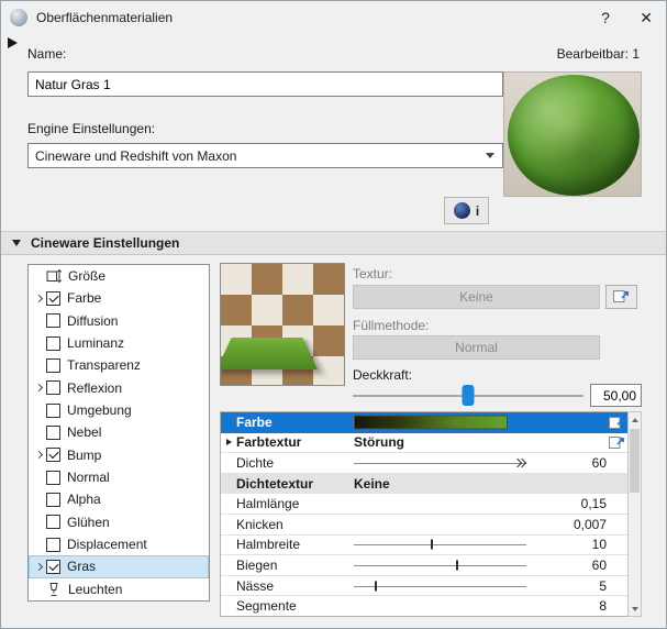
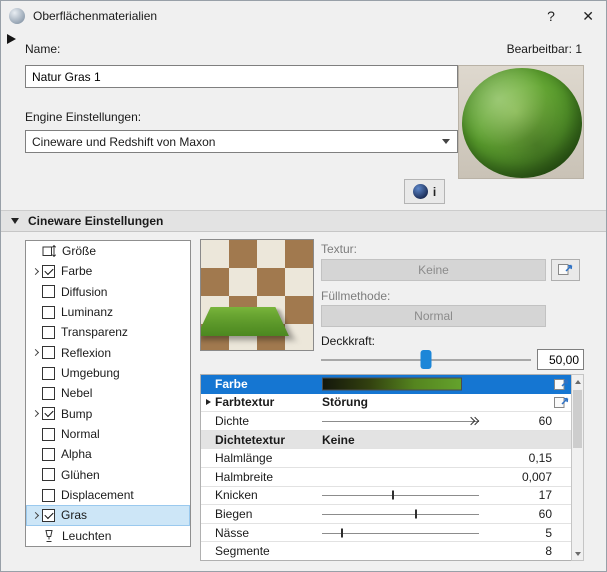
  Oberflächenmaterialien
  ?
  ✕
  Name:
  Bearbeitbar: 1
  Natur Gras 1
  Engine Einstellungen:
  Cineware und Redshift von Maxon
  i
  Cineware Einstellungen
  Größe
  Farbe
  Diffusion
  Luminanz
  Transparenz
  Reflexion
  Umgebung
  Nebel
  Bump
  Normal
  Alpha
  Glühen
  Displacement
  Gras
  Leuchten
  Textur:
  Keine
  Füllmethode:
  Normal
  Deckkraft:
  50,00
  Farbe
  Farbtextur
  Störung
  Dichte
  60
  Dichtetextur
  Keine
  Halmlänge
  0,15
- Knicken
+ Halmbreite
  0,007
- Halmbreite
+ Knicken
- 10
+ 17
  Biegen
  60
  Nässe
  5
  Segmente
  8
